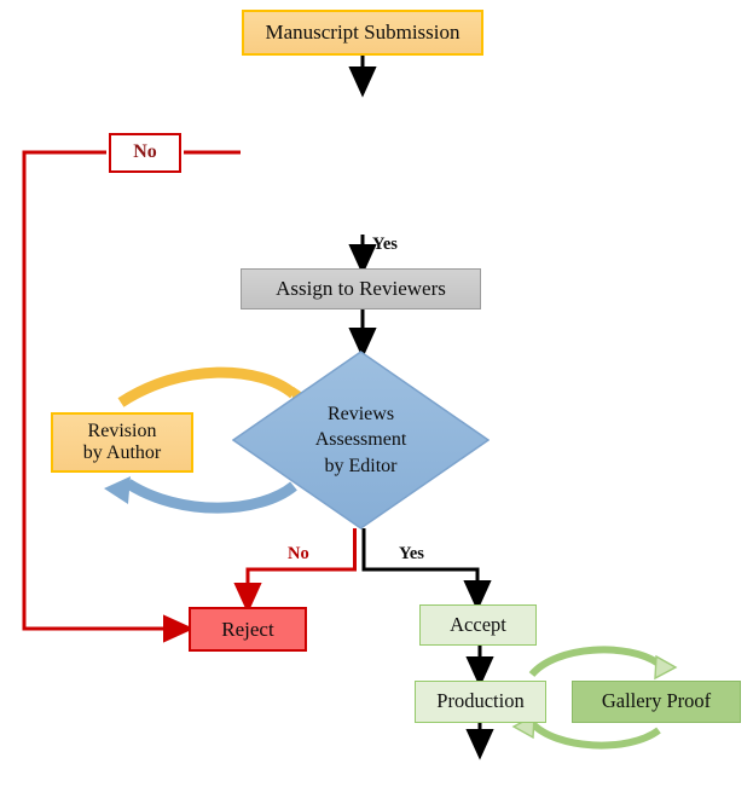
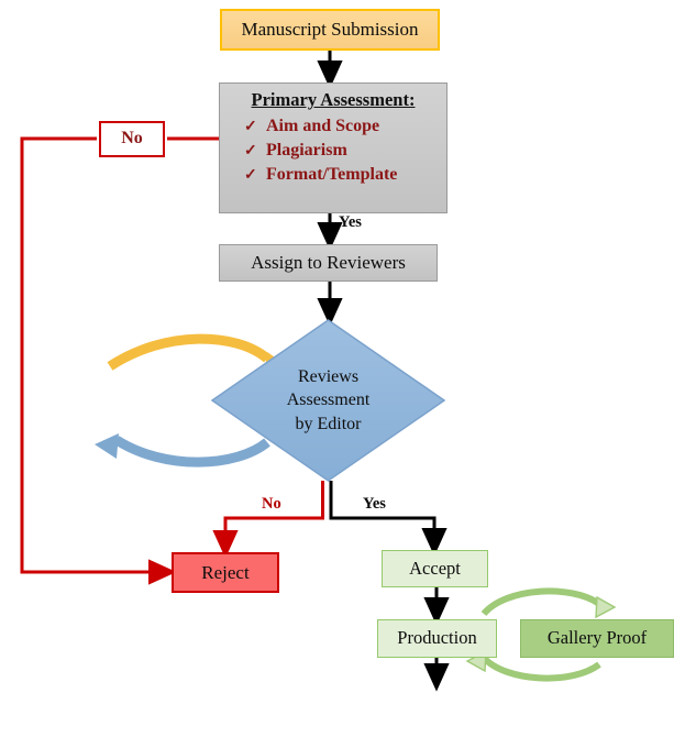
  Manuscript Submission
+ Primary Assessment:
+ ✓ Aim and Scope
+ ✓ Plagiarism
+ ✓ Format/Template
  Assign to Reviewers
  Reviews
  Assessment
  by Editor
- Revision
- by Author
  Reject
  Accept
  Production
  Gallery Proof
  No
  Yes
  No
  Yes
